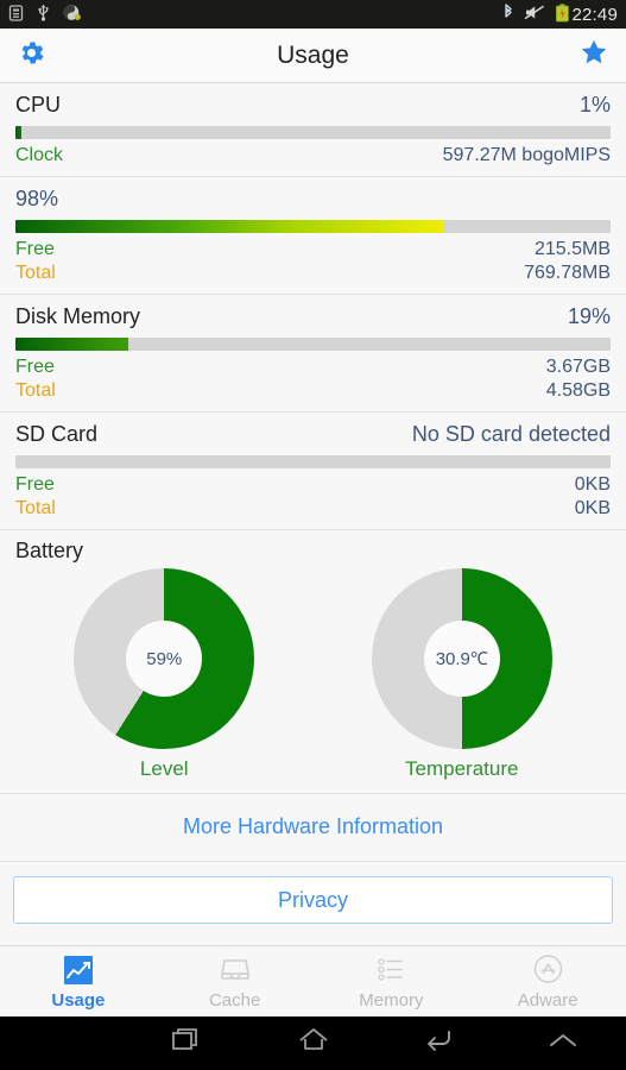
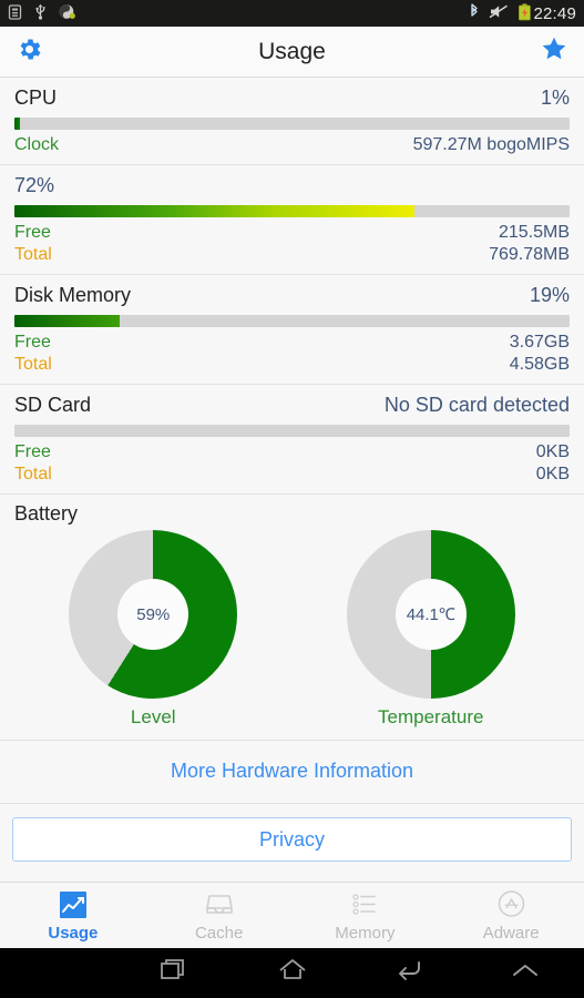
  22:49
  Usage
  CPU
  1%
  Clock
  597.27M bogoMIPS
- 98%
+ 72%
  Free
  215.5MB
  Total
  769.78MB
  Disk Memory
  19%
  Free
  3.67GB
  Total
  4.58GB
  SD Card
  No SD card detected
  Free
  0KB
  Total
  0KB
  Battery
  59%
  Level
- 30.9℃
+ 44.1℃
  Temperature
  More Hardware Information
  Privacy
  Usage
  Cache
  Memory
  Adware
